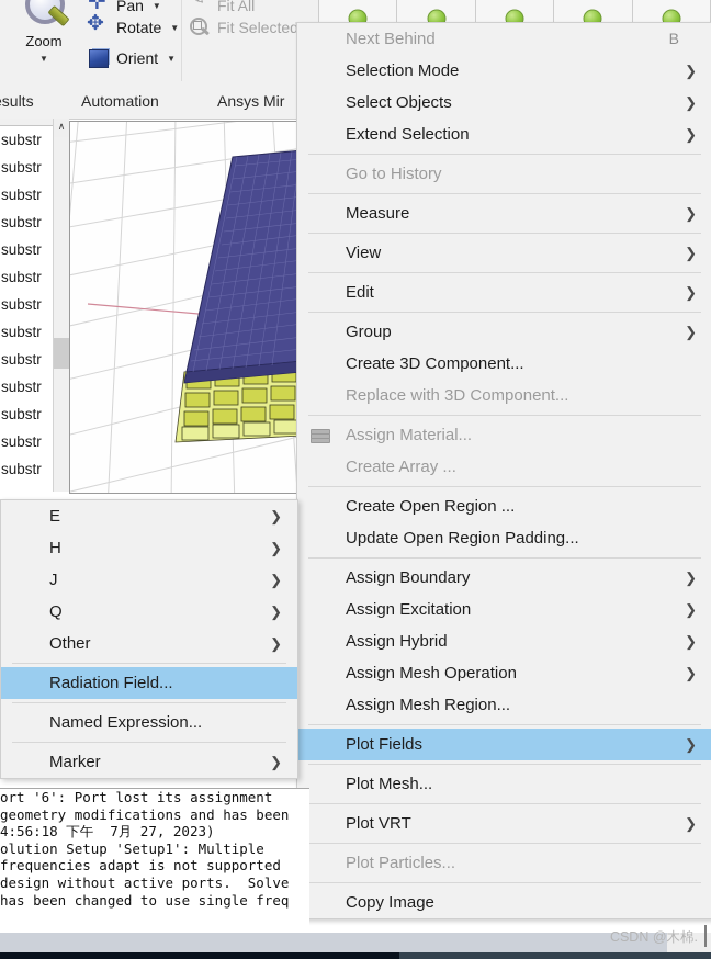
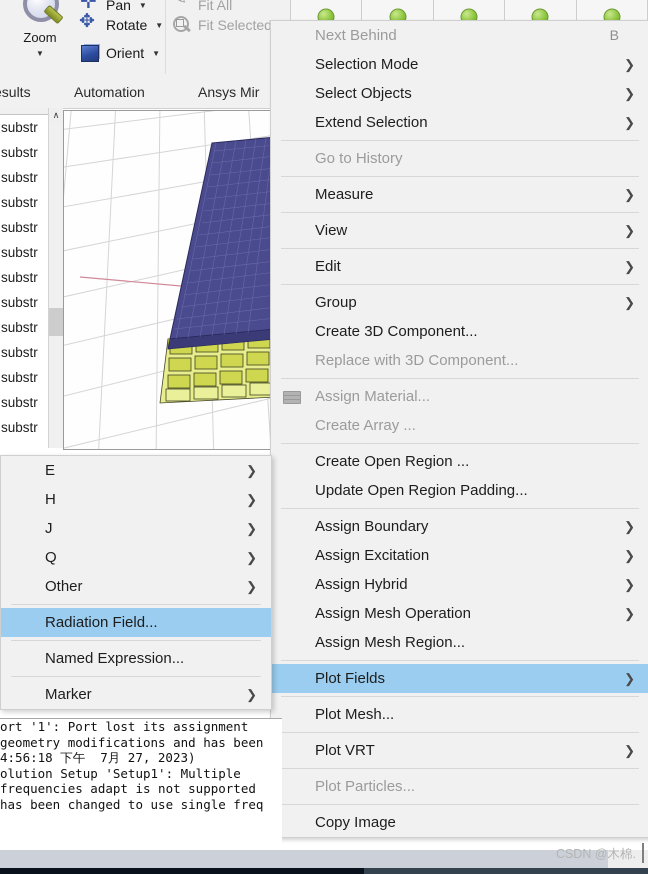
  Zoom
  ▼
  Pan
  ▼
  Rotate
  ▼
  Orient
  ▼
  Fit All
  Fit Selected
  sults
  Automation
  Ansys Mir
  substr
  substr
  substr
  substr
  substr
  substr
  substr
  substr
  substr
  substr
  substr
  substr
  substr
  ∧
  Next Behind
  B
  Selection Mode
  ❯
  Select Objects
  ❯
  Extend Selection
  ❯
  Go to History
  Measure
  ❯
  View
  ❯
  Edit
  ❯
  Group
  ❯
  Create 3D Component...
  Replace with 3D Component...
  Assign Material...
  Create Array ...
  Create Open Region ...
  Update Open Region Padding...
  Assign Boundary
  ❯
  Assign Excitation
  ❯
  Assign Hybrid
  ❯
  Assign Mesh Operation
  ❯
  Assign Mesh Region...
  Plot Fields
  ❯
  Plot Mesh...
  Plot VRT
  ❯
  Plot Particles...
  Copy Image
  E
  ❯
  H
  ❯
  J
  ❯
  Q
  ❯
  Other
  ❯
  Radiation Field...
  Named Expression...
  Marker
  ❯
- ort '6': Port lost its assignment
+ ort '1': Port lost its assignment
  geometry modifications and has been
  4:56:18 下午 7月 27, 2023)
  olution Setup 'Setup1': Multiple
  frequencies adapt is not supported
- design without active ports. Solve
  has been changed to use single freq
  CSDN @木棉.
